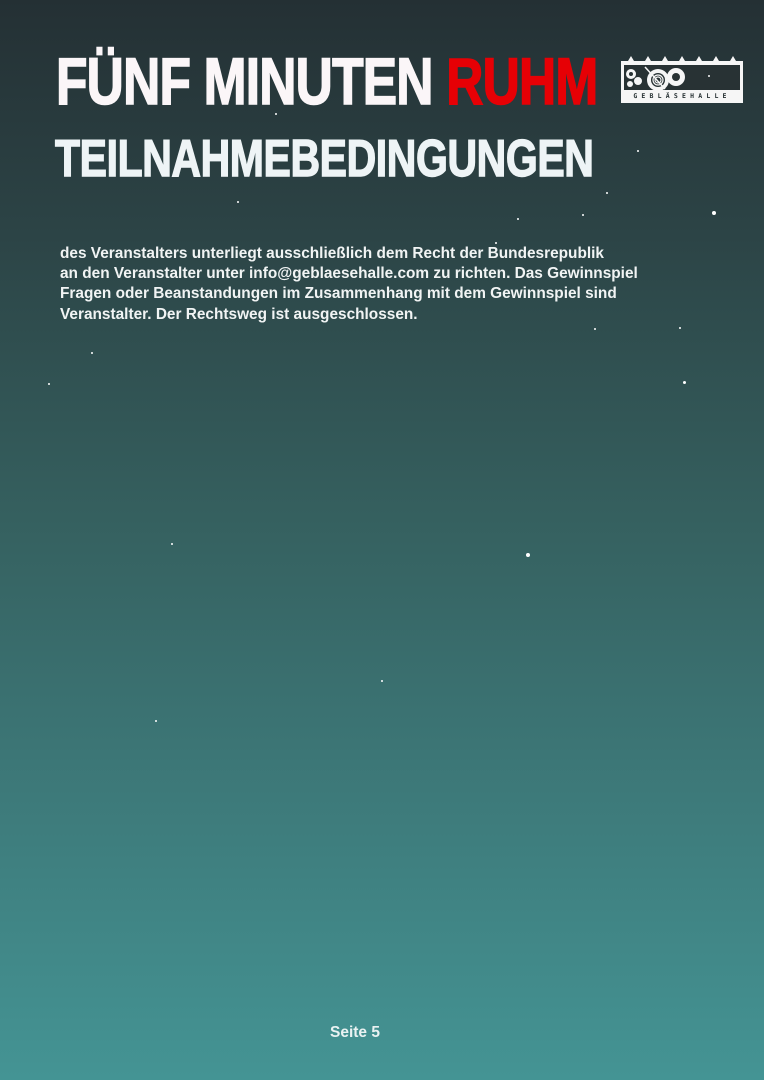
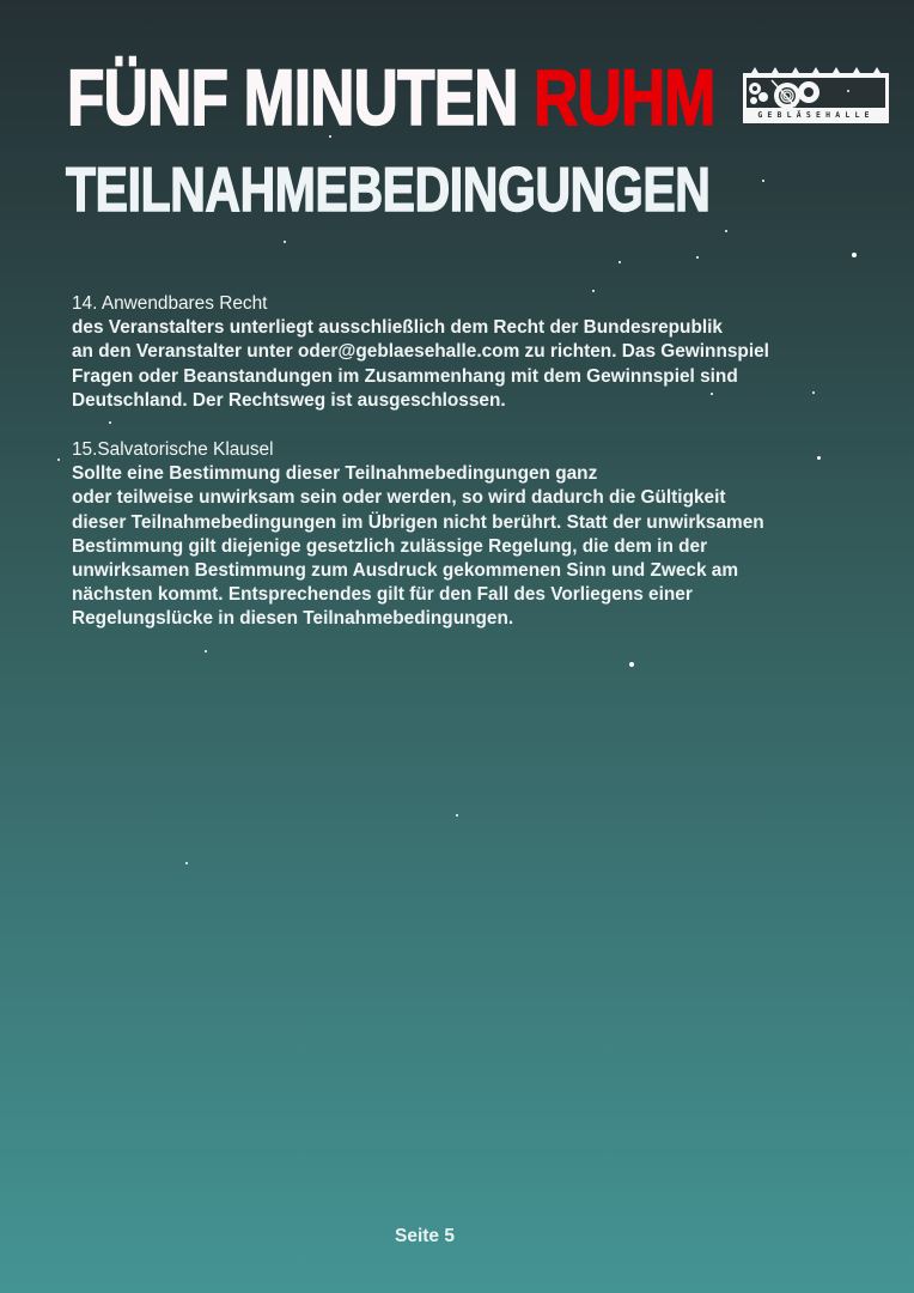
  FÜNF MINUTEN RUHM
  TEILNAHMEBEDINGUNGEN
  GEBLÄSEHALLE
+ 14. Anwendbares Recht
  des Veranstalters unterliegt ausschließlich dem Recht der Bundesrepublik
- an den Veranstalter unter info@geblaesehalle.com zu richten. Das Gewinnspiel
+ an den Veranstalter unter oder@geblaesehalle.com zu richten. Das Gewinnspiel
  Fragen oder Beanstandungen im Zusammenhang mit dem Gewinnspiel sind
- Veranstalter. Der Rechtsweg ist ausgeschlossen.
+ Deutschland. Der Rechtsweg ist ausgeschlossen.
+ 15.Salvatorische Klausel
+ Sollte eine Bestimmung dieser Teilnahmebedingungen ganz
+ oder teilweise unwirksam sein oder werden, so wird dadurch die Gültigkeit
+ dieser Teilnahmebedingungen im Übrigen nicht berührt. Statt der unwirksamen
+ Bestimmung gilt diejenige gesetzlich zulässige Regelung, die dem in der
+ unwirksamen Bestimmung zum Ausdruck gekommenen Sinn und Zweck am
+ nächsten kommt. Entsprechendes gilt für den Fall des Vorliegens einer
+ Regelungslücke in diesen Teilnahmebedingungen.
  Seite 5
